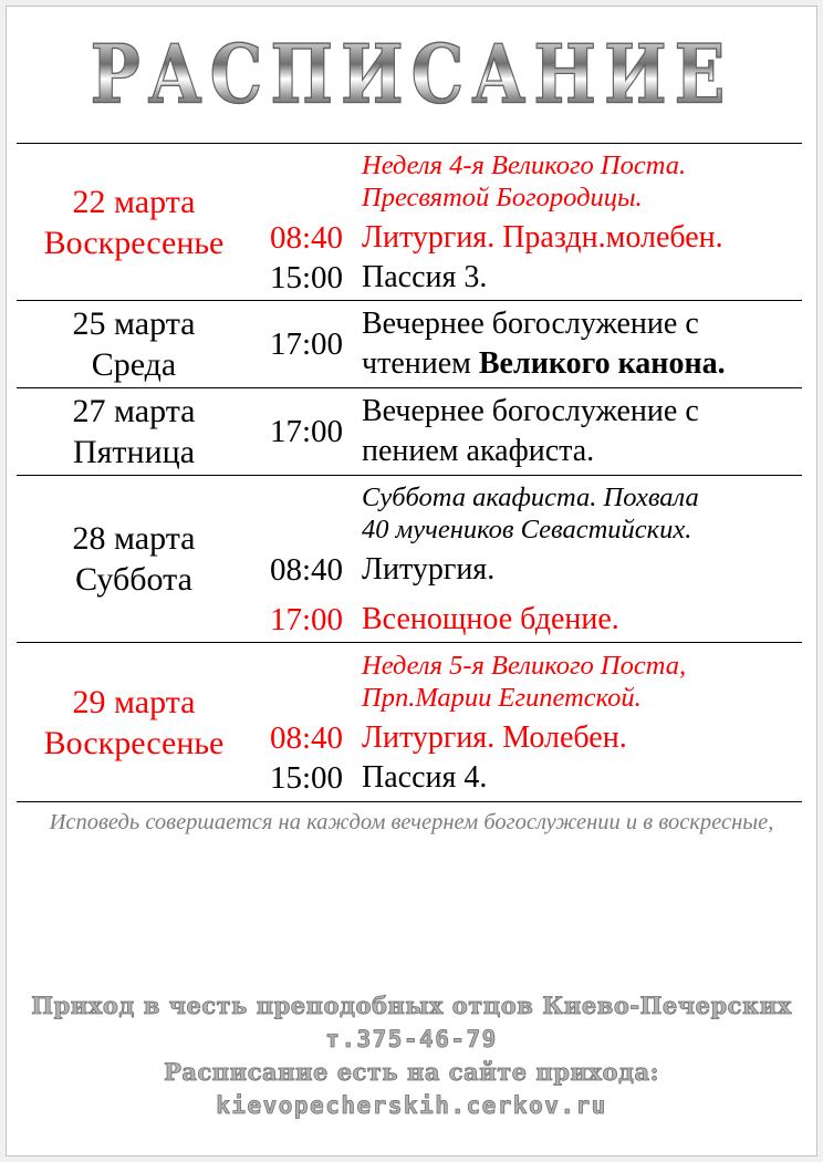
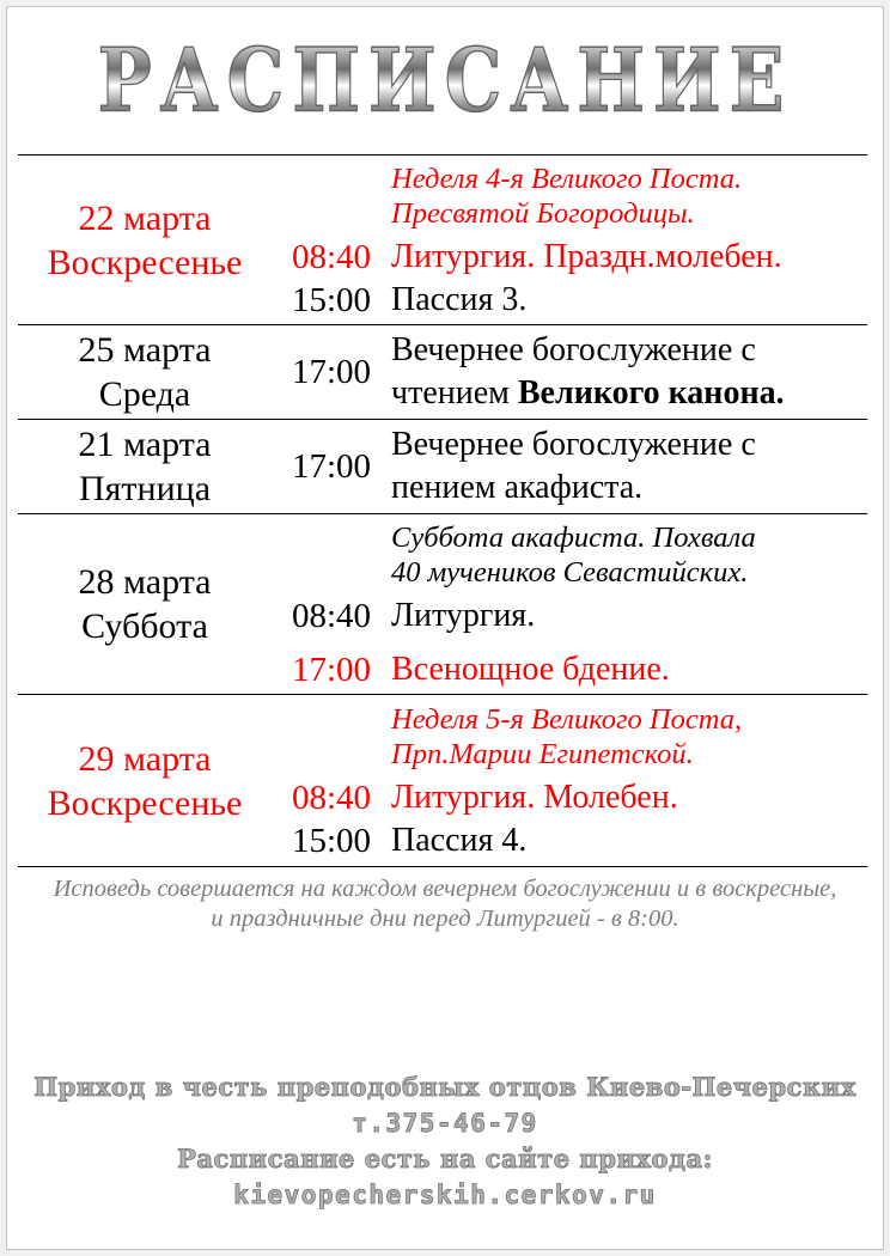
  РАСПИСАНИЕ
  22 марта
  Воскресенье
  Неделя 4-я Великого Поста.
  Пресвятой Богородицы.
  08:40
  Литургия. Праздн.молебен.
  15:00
  Пассия 3.
  25 марта
  Среда
  17:00
  Вечернее богослужение с чтением Великого канона.
- 27 марта
+ 21 марта
  Пятница
  17:00
  Вечернее богослужение с пением акафиста.
  28 марта
  Суббота
  Суббота акафиста. Похвала
  40 мучеников Севастийских.
  08:40
  Литургия.
  17:00
  Всенощное бдение.
  29 марта
  Воскресенье
  Неделя 5-я Великого Поста,
  Прп.Марии Египетской.
  08:40
  Литургия. Молебен.
  15:00
  Пассия 4.
  Исповедь совершается на каждом вечернем богослужении и в воскресные,
+ и праздничные дни перед Литургией - в 8:00.
  Приход в честь преподобных отцов Киево-Печерских т.375-46-79
  Расписание есть на сайте прихода: kievopecherskih.cerkov.ru
